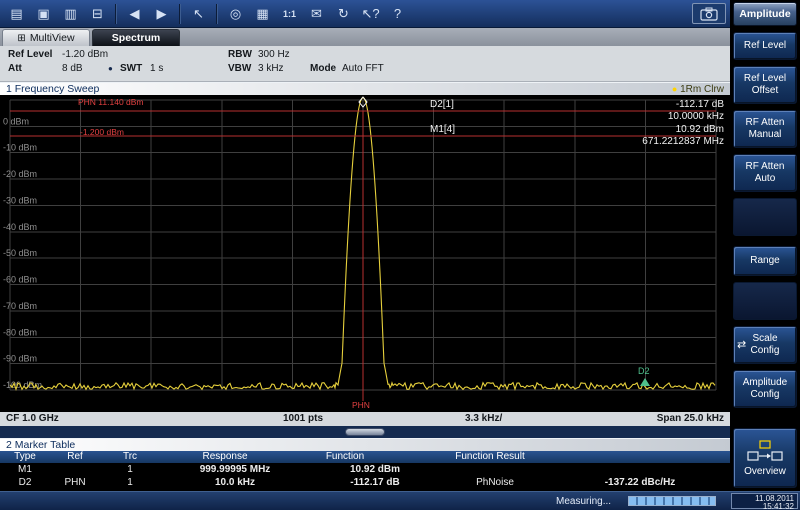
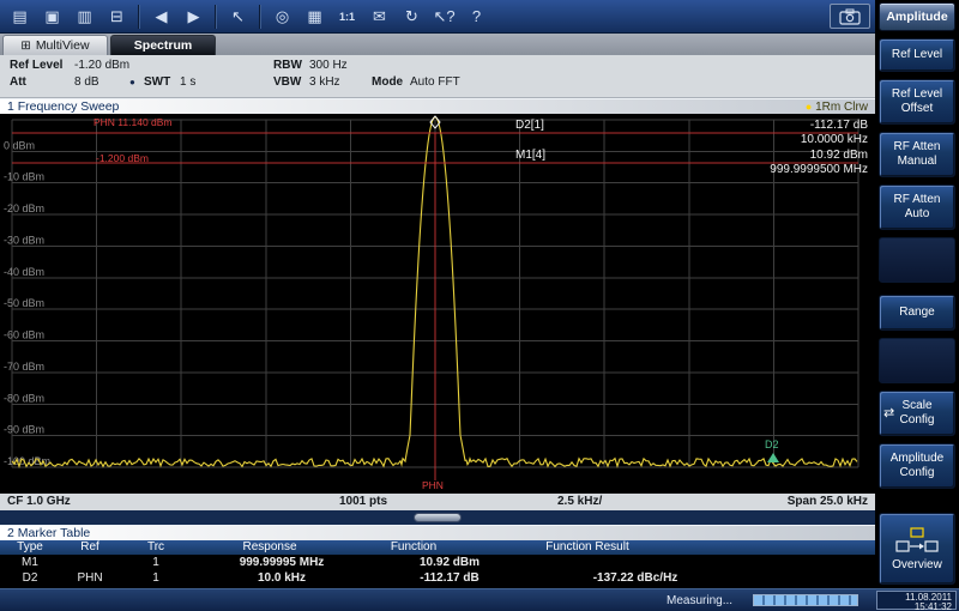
  ▤
  ▣
  ▥
  ⊟
  ◀
  ▶
  ↖
  ◎
  ▦
  1:1
  ✉
  ↻
  ↖?
  ?
  ⊞
  MultiView
  Spectrum
  Ref Level
  -1.20 dBm
  RBW
  300 Hz
  Att
  8 dB
  ●
  SWT
  1 s
  VBW
  3 kHz
  Mode
  Auto FFT
  1 Frequency Sweep
  ● 1Rm Clrw
  0 dBm
  -10 dBm
  -20 dBm
  -30 dBm
  -40 dBm
  -50 dBm
  -60 dBm
  -70 dBm
  -80 dBm
  -90 dBm
  -10 dBm
  D2
  PHN 11.140 dBm
  -1.200 dBm
  PHN
  D2[1]
  -112.17 dB
  10.0000 kHz
  M1[4]
  10.92 dBm
- 671.2212837 MHz
+ 999.9999500 MHz
  CF 1.0 GHz
  1001 pts
- 3.3 kHz/
+ 2.5 kHz/
  Span 25.0 kHz
  2 Marker Table
  Type
  Ref
  Trc
  Response
  Function
  Function Result
  M1
  1
  999.99995 MHz
  10.92 dBm
  D2
  PHN
  1
  10.0 kHz
  -112.17 dB
- PhNoise
  -137.22 dBc/Hz
  Amplitude
  Ref Level
  Ref Level
  Offset
  RF Atten
  Manual
  RF Atten
  Auto
  Range
  ⇄
  Scale
  Config
  Amplitude
  Config
  Overview
  Measuring...
  11.08.2011
  15:41:32
